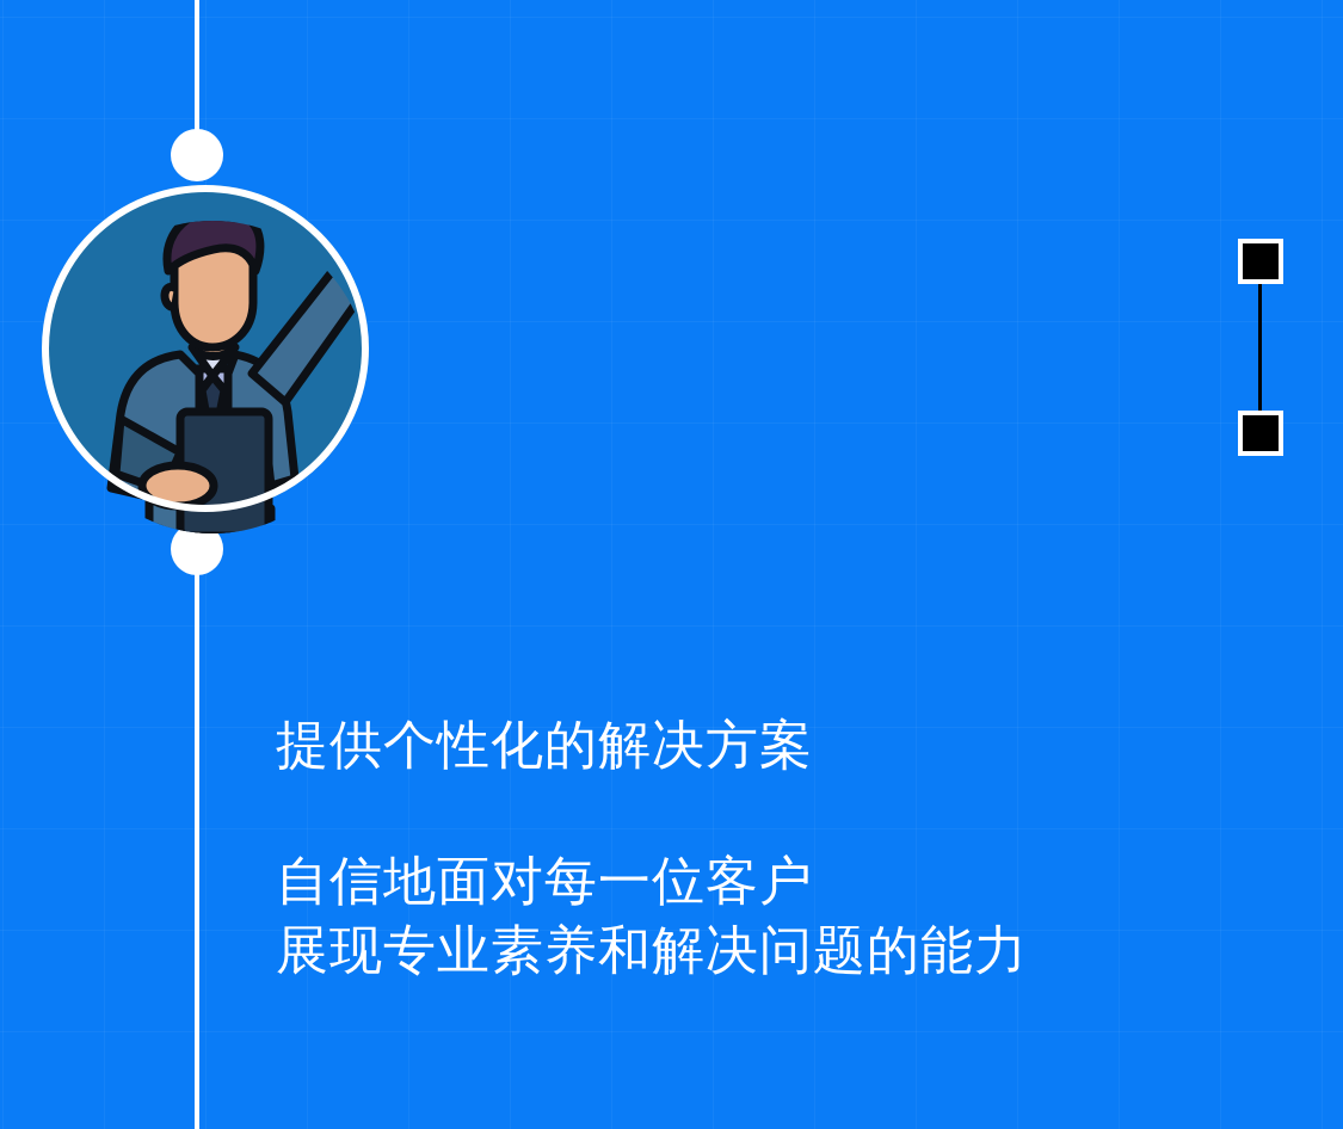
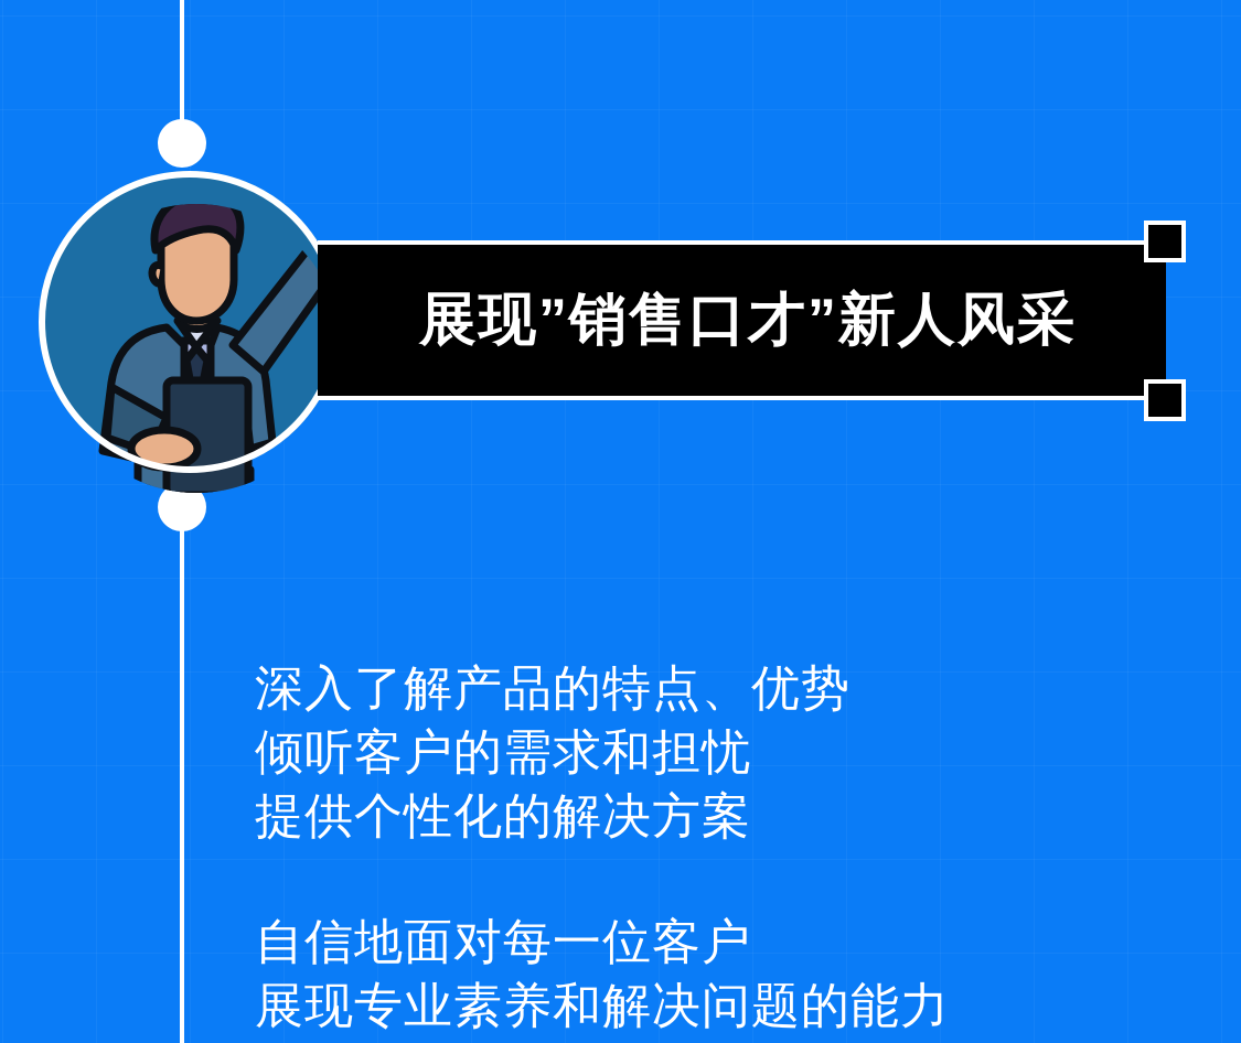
+ 展现”销售口才”新人风采
+ 深入了解产品的特点、优势
+ 倾听客户的需求和担忧
  提供个性化的解决方案
  自信地面对每一位客户
  展现专业素养和解决问题的能力
